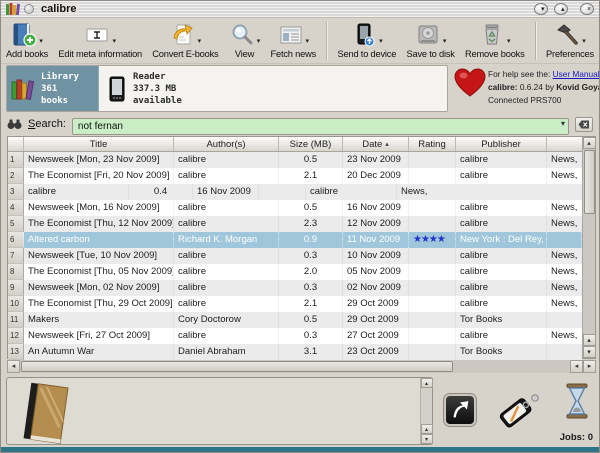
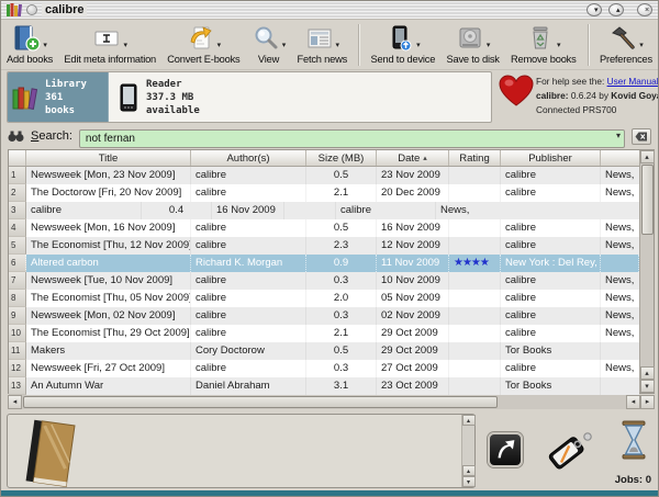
  calibre
  Add books
  Edit meta information
  Convert E-books
  View
  Fetch news
  Send to device
  Save to disk
  Remove books
  Preferences
  Library
  361
  books
  Reader
  337.3 MB
  available
  For help see the: User Manual
  calibre: 0.6.24 by Kovid Goy
  Connected PRS700
  Search:
  not fernan
  ▾
  Title
  Author(s)
  Size (MB)
  Date
  Rating
  Publisher
  1
  Newsweek [Mon, 23 Nov 2009]
  calibre
  0.5
  23 Nov 2009
  calibre
  News,
  2
- The Economist [Fri, 20 Nov 2009]
+ The Doctorow [Fri, 20 Nov 2009]
  calibre
  2.1
  20 Dec 2009
  calibre
  News,
  3
  calibre
  0.4
  16 Nov 2009
  calibre
  News,
  4
  Newsweek [Mon, 16 Nov 2009]
  calibre
  0.5
  16 Nov 2009
  calibre
  News,
  5
  The Economist [Thu, 12 Nov 2009]
  calibre
  2.3
  12 Nov 2009
  calibre
  News,
  6
  Altered carbon
  Richard K. Morgan
  0.9
  11 Nov 2009
  ★★★★
  New York : Del Rey,
  7
  Newsweek [Tue, 10 Nov 2009]
  calibre
  0.3
  10 Nov 2009
  calibre
  News,
  8
  The Economist [Thu, 05 Nov 2009]
  calibre
  2.0
  05 Nov 2009
  calibre
  News,
  9
  Newsweek [Mon, 02 Nov 2009]
  calibre
  0.3
  02 Nov 2009
  calibre
  News,
  10
  The Economist [Thu, 29 Oct 2009]
  calibre
  2.1
  29 Oct 2009
  calibre
  News,
  11
  Makers
  Cory Doctorow
  0.5
  29 Oct 2009
  Tor Books
  12
  Newsweek [Fri, 27 Oct 2009]
  calibre
  0.3
  27 Oct 2009
  calibre
  News,
  13
  An Autumn War
  Daniel Abraham
  3.1
  23 Oct 2009
  Tor Books
  Jobs: 0
